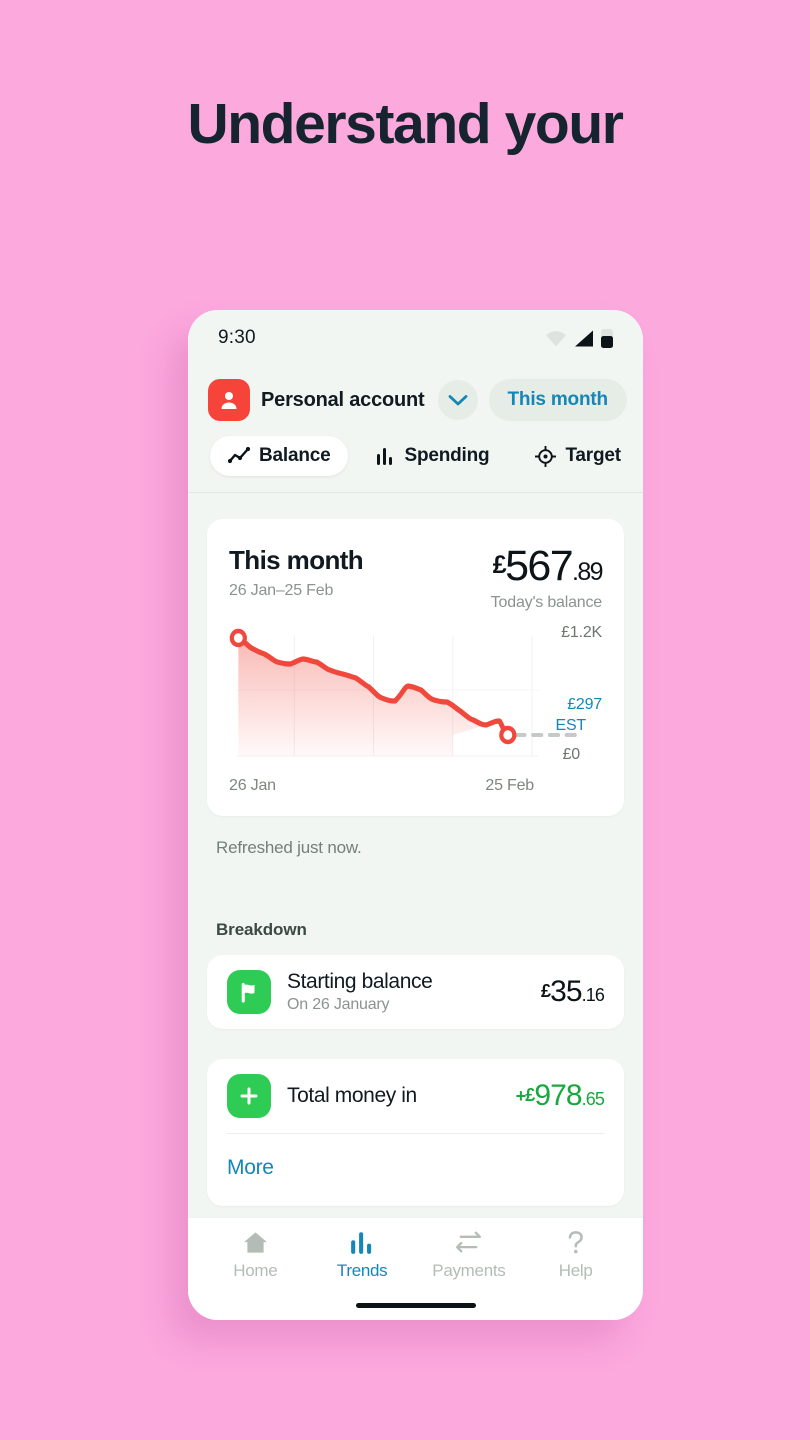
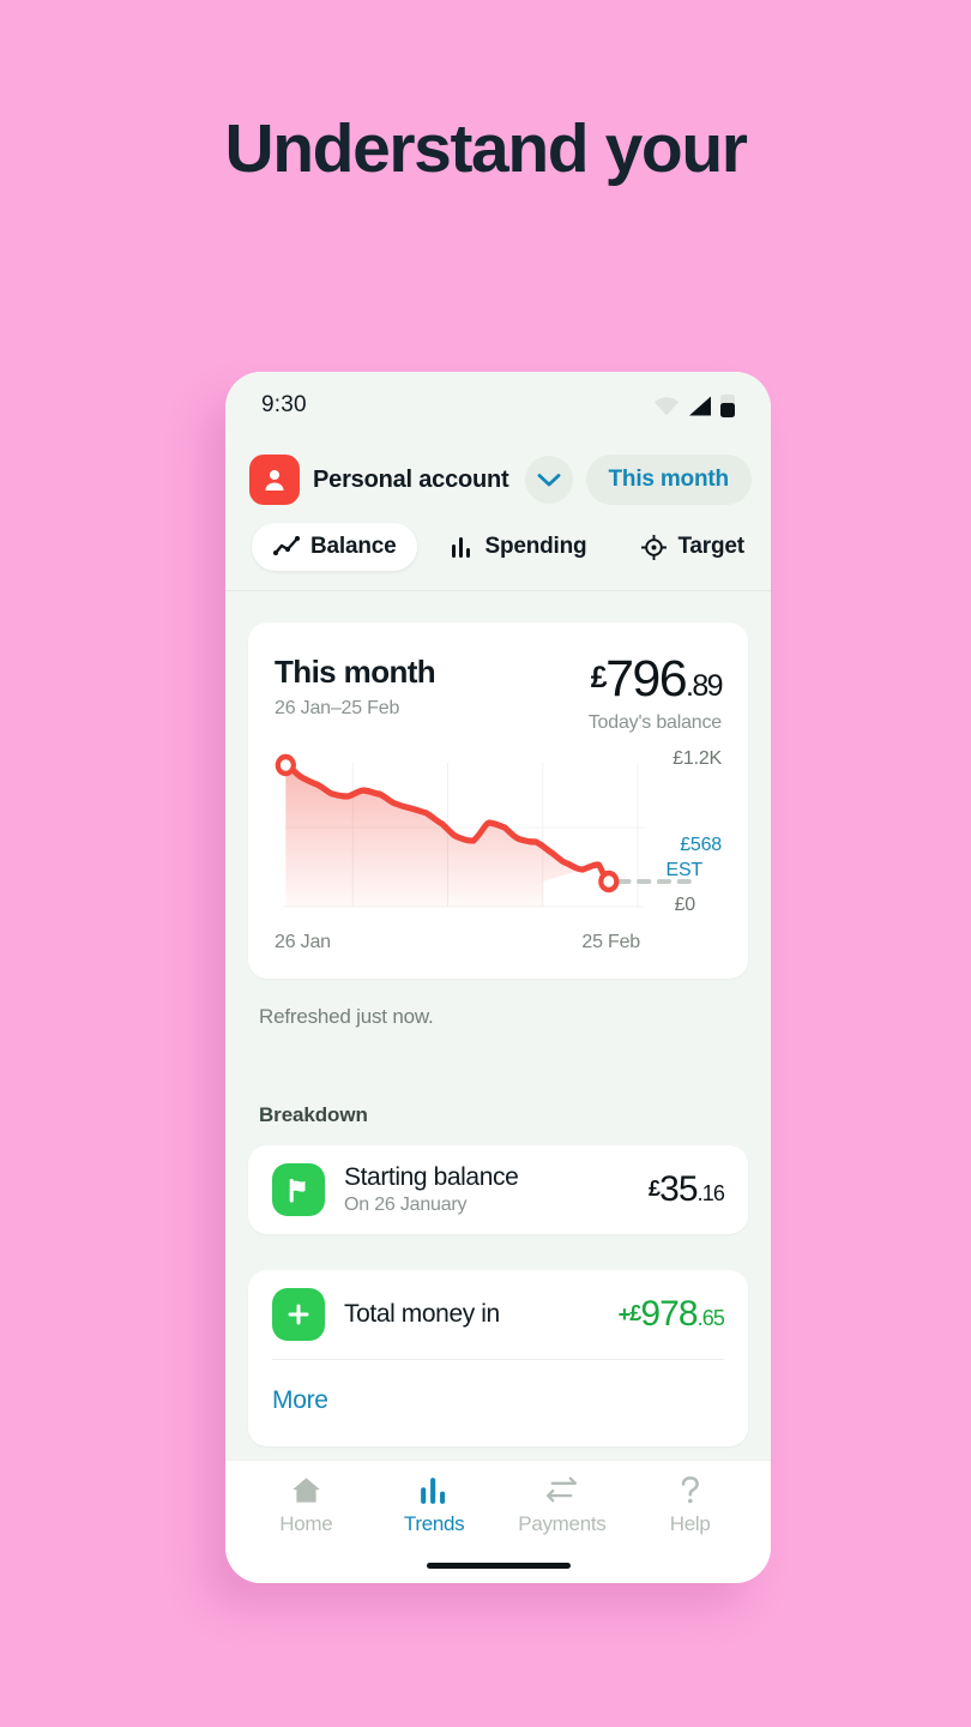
  Understand your
  9:30
  Personal account
  This month
  Balance
  Spending
  Target
  This month
  26 Jan–25 Feb
- £567.89
+ £796.89
  Today's balance
  £1.2K
- £297
+ £568
  EST
  £0
  26 Jan
  25 Feb
  Refreshed just now.
  Breakdown
  Starting balance
  On 26 January
  £35.16
  Total money in
  +£978.65
  More
  Home
  Trends
  Payments
  Help
